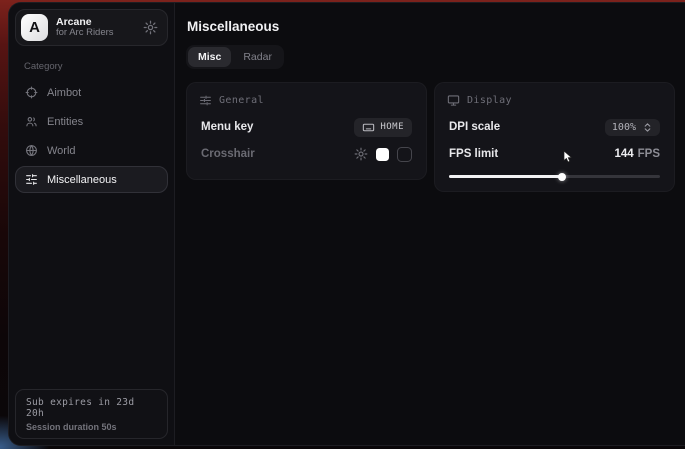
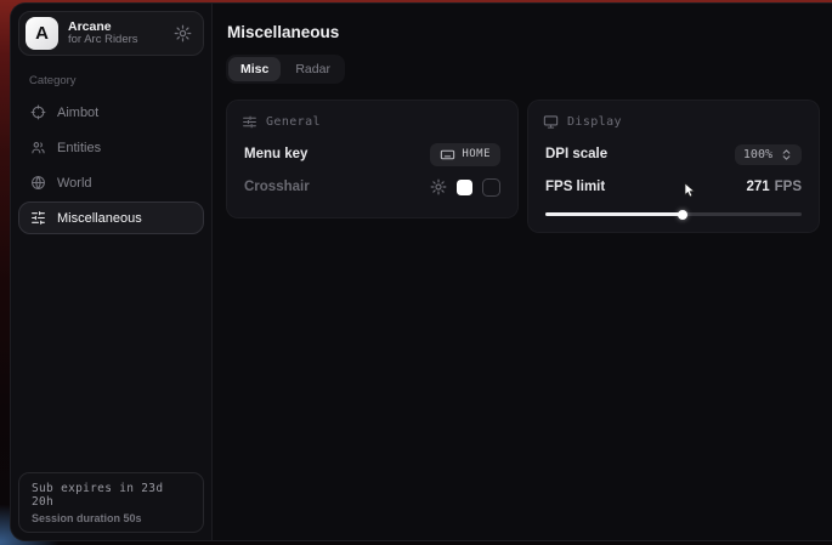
  A
  Arcane
  for Arc Riders
  Category
  Aimbot
  Entities
  World
  Miscellaneous
  Sub expires in 23d 20h
  Session duration 50s
  Miscellaneous
  Misc
  Radar
  General
  Menu key
  HOME
  Crosshair
  Display
  DPI scale
  100%
  FPS limit
- 144 FPS
+ 271 FPS
